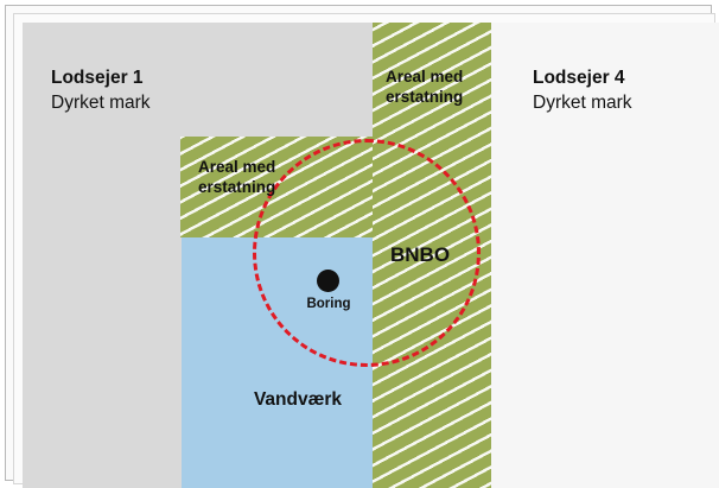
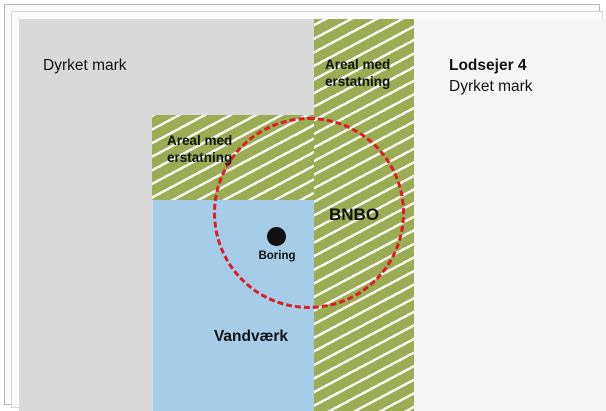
  Boring
- Lodsejer 1
  Dyrket mark
  Lodsejer 4
  Dyrket mark
  Areal med
  erstatning
  Areal med
  erstatning
  BNBO
  Vandværk
